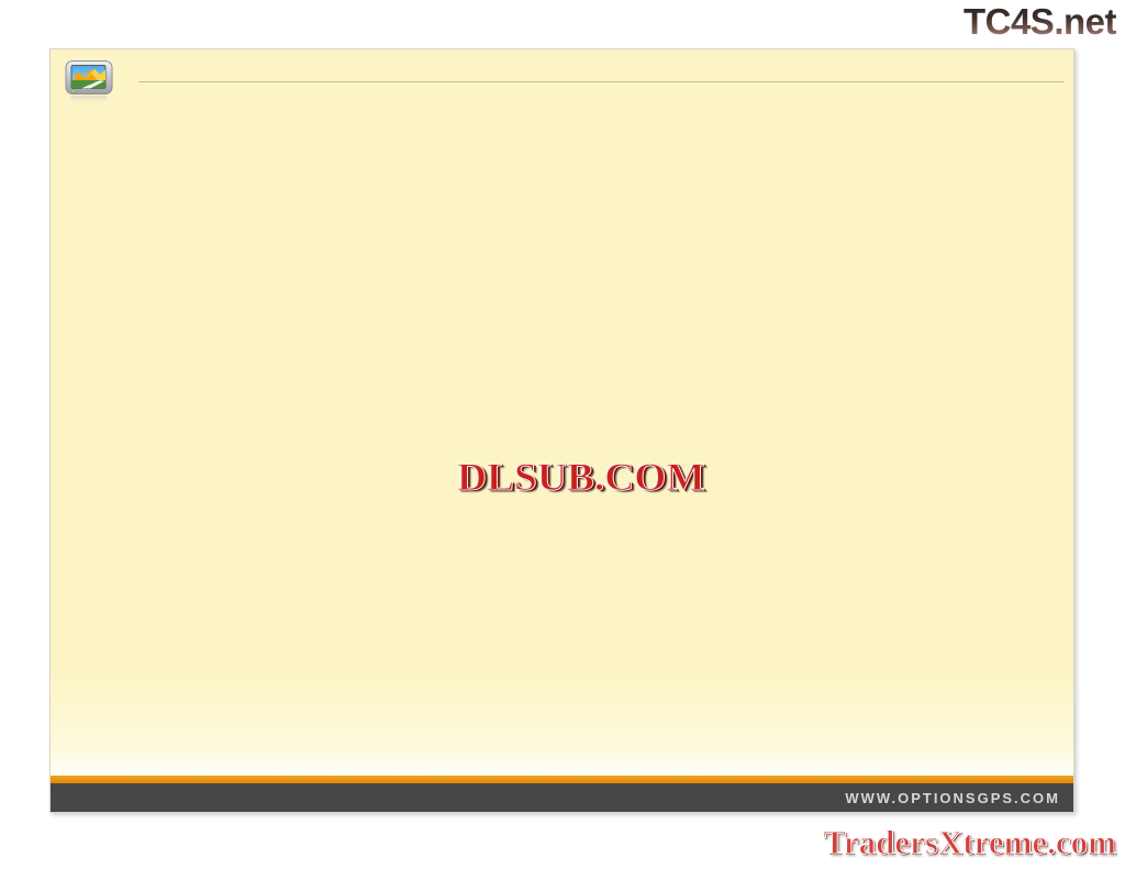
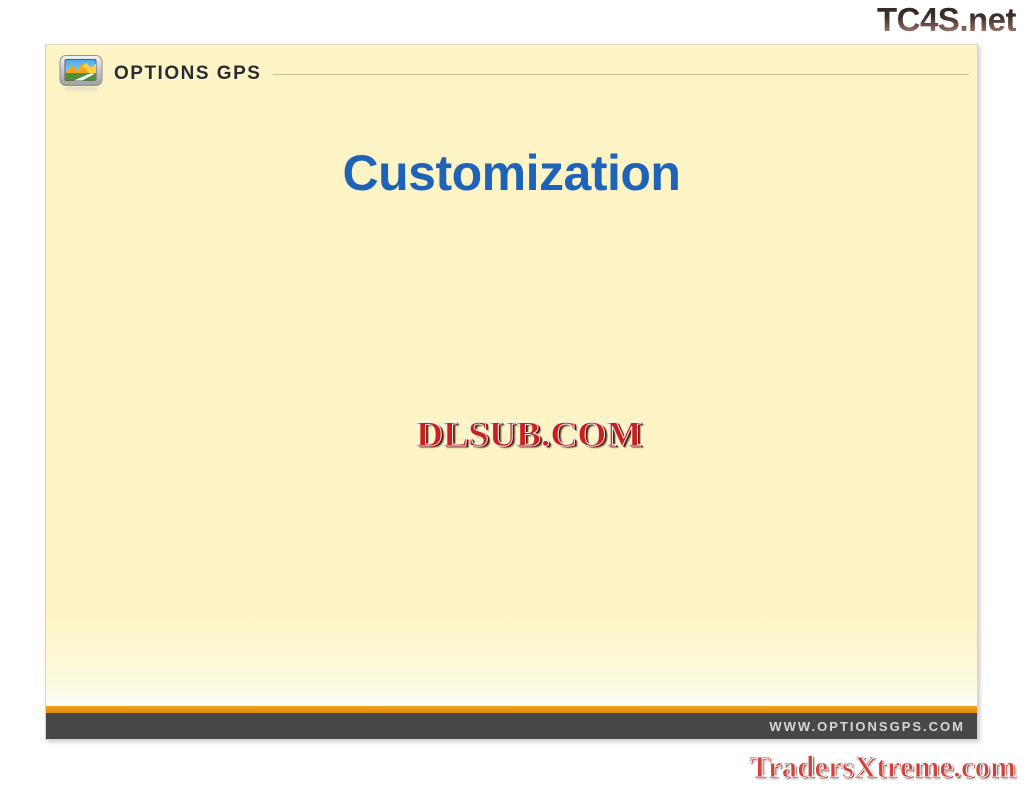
  TC4S.net
+ OPTIONS GPS
+ Customization
  DLSUB.COM
  WWW.OPTIONSGPS.COM
  TradersXtreme.com
